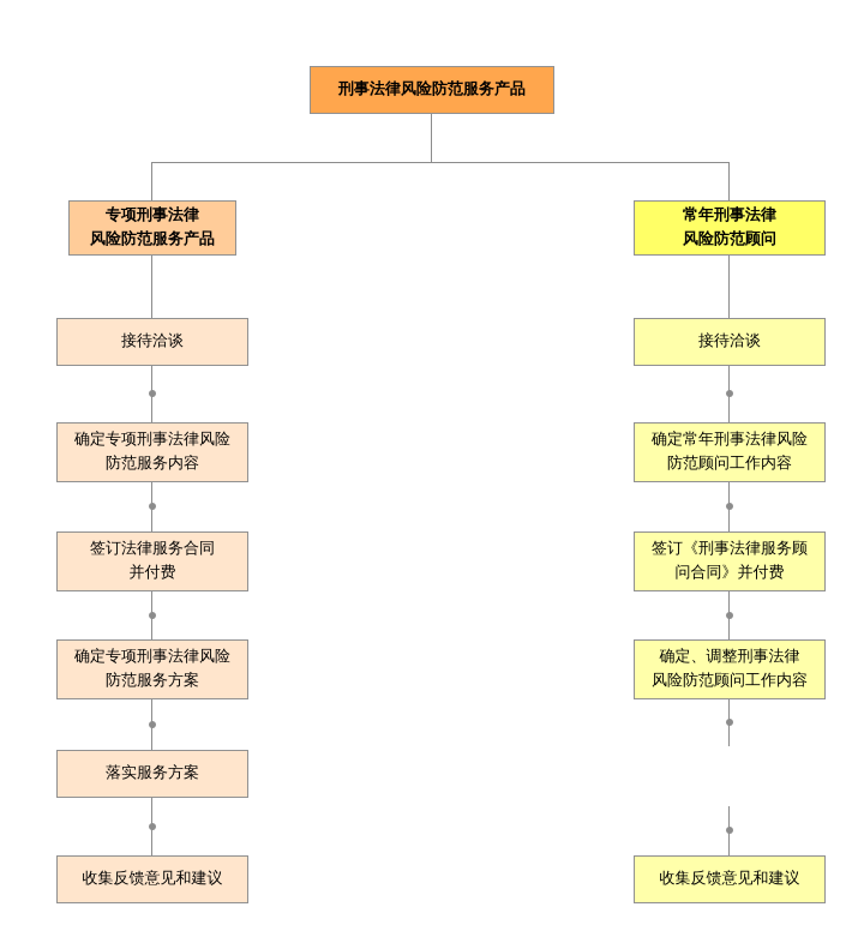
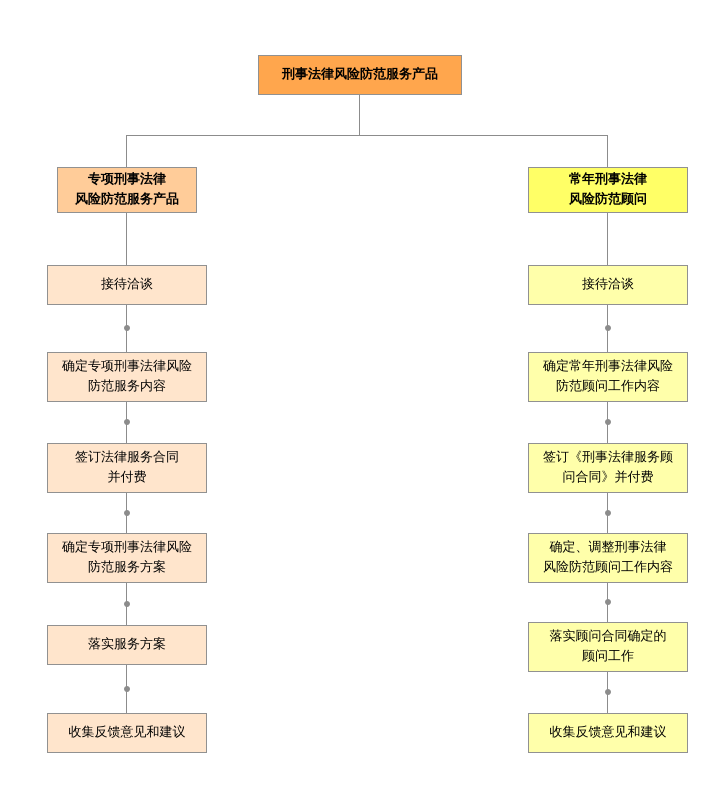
  刑事法律风险防范服务产品
  专项刑事法律
  风险防范服务产品
  接待洽谈
  确定专项刑事法律风险
  防范服务内容
  签订法律服务合同
  并付费
  确定专项刑事法律风险
  防范服务方案
  落实服务方案
  收集反馈意见和建议
  常年刑事法律
  风险防范顾问
  接待洽谈
  确定常年刑事法律风险
  防范顾问工作内容
  签订《刑事法律服务顾
  问合同》并付费
  确定、调整刑事法律
  风险防范顾问工作内容
+ 落实顾问合同确定的
+ 顾问工作
  收集反馈意见和建议
